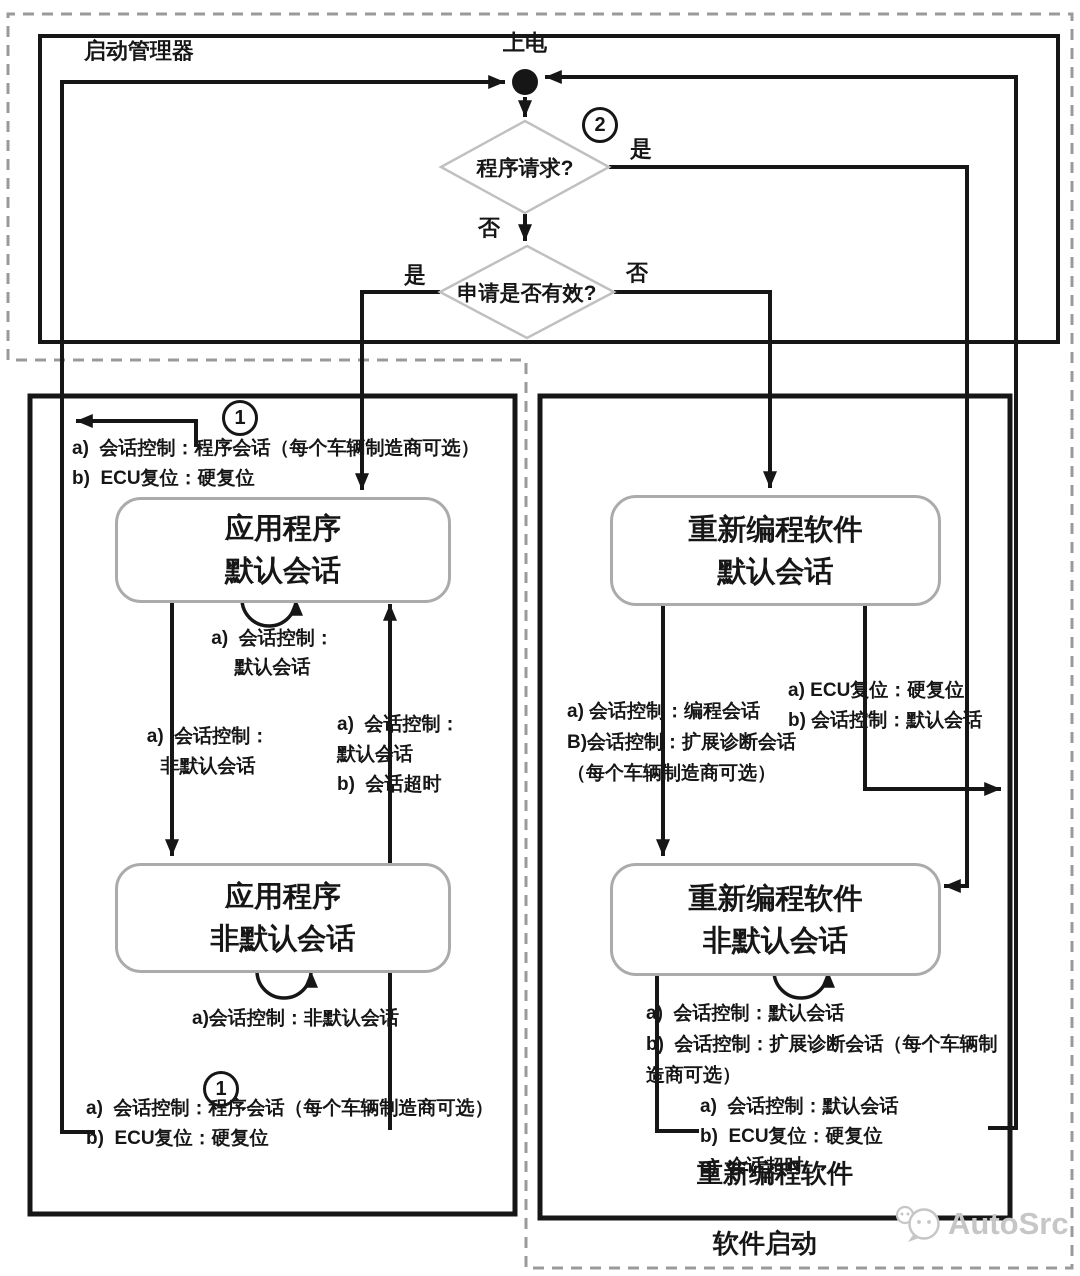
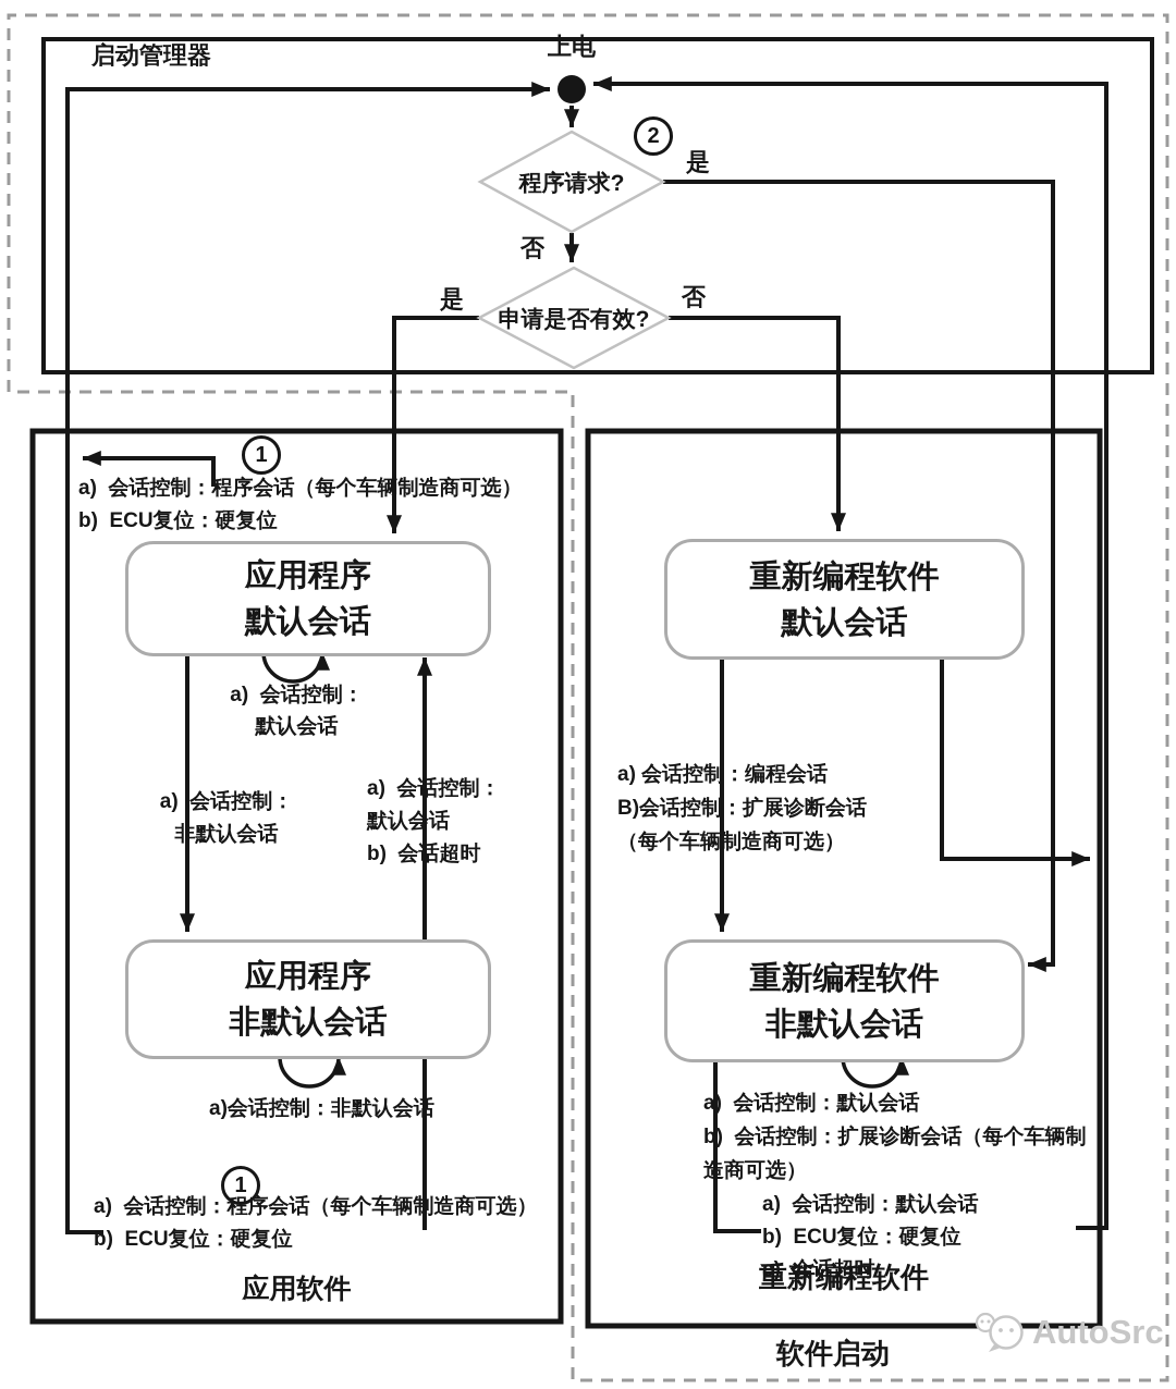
  启动管理器
  上电
  程序请求?
  2
  是
  否
  申请是否有效?
  是
  否
  1
  a) 会话控制：程序会话（每个车辆制造商可选）
  b) ECU复位：硬复位
  应用程序
  默认会话
  a) 会话控制：
  默认会话
  a) 会话控制：
  非默认会话
  a) 会话控制：
  默认会话
  b) 会话超时
  应用程序
  非默认会话
  a)会话控制：非默认会话
  1
  a) 会话控制：程序会话（每个车辆制造商可选）
  b) ECU复位：硬复位
+ 应用软件
  重新编程软件
  默认会话
  a) 会话控制：编程会话
  B)会话控制：扩展诊断会话
  （每个车辆制造商可选）
- a) ECU复位：硬复位
- b) 会话控制：默认会话
  重新编程软件
  非默认会话
  a) 会话控制：默认会话
  b) 会话控制：扩展诊断会话（每个车辆制
  造商可选）
  a) 会话控制：默认会话
  b) ECU复位：硬复位
  c) 会话超时
  重新编程软件
  软件启动
  AutoSrc
